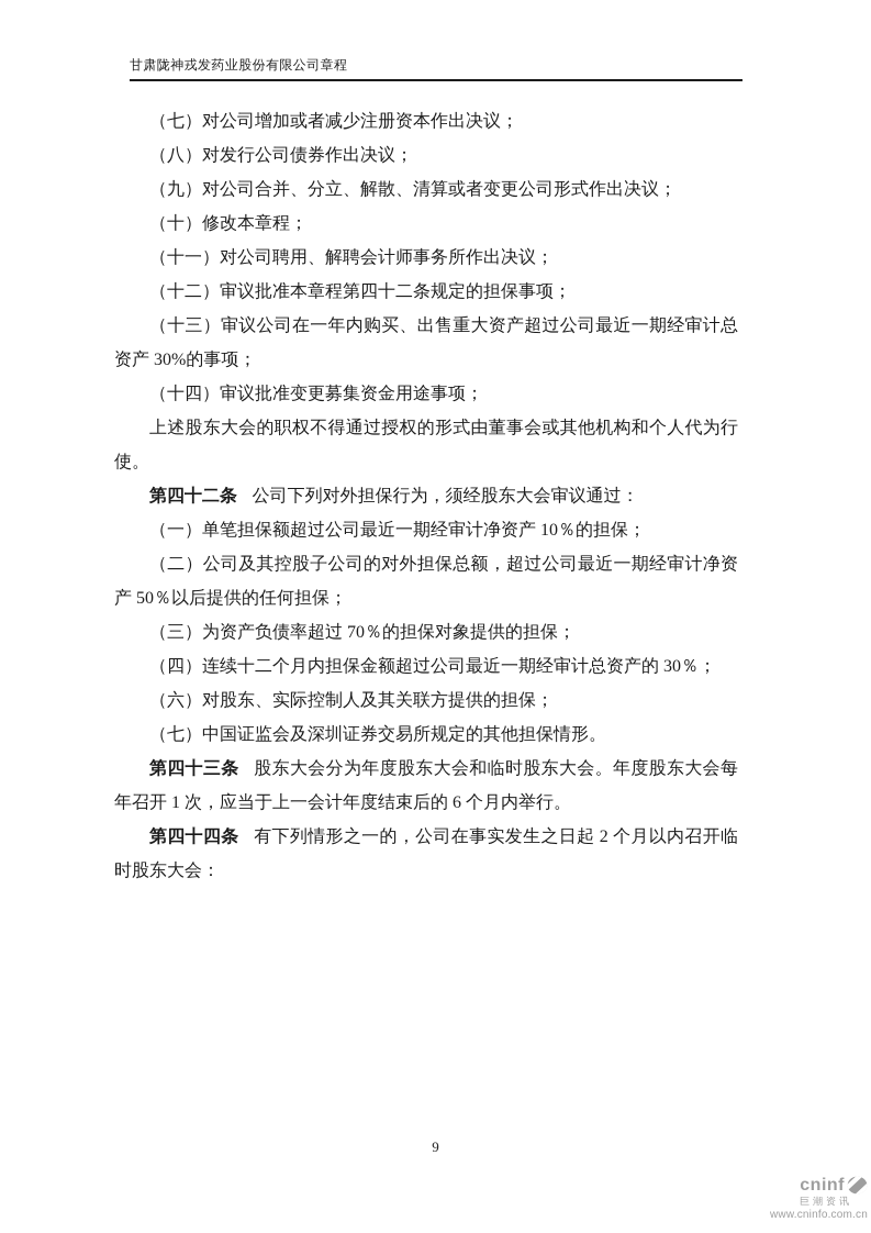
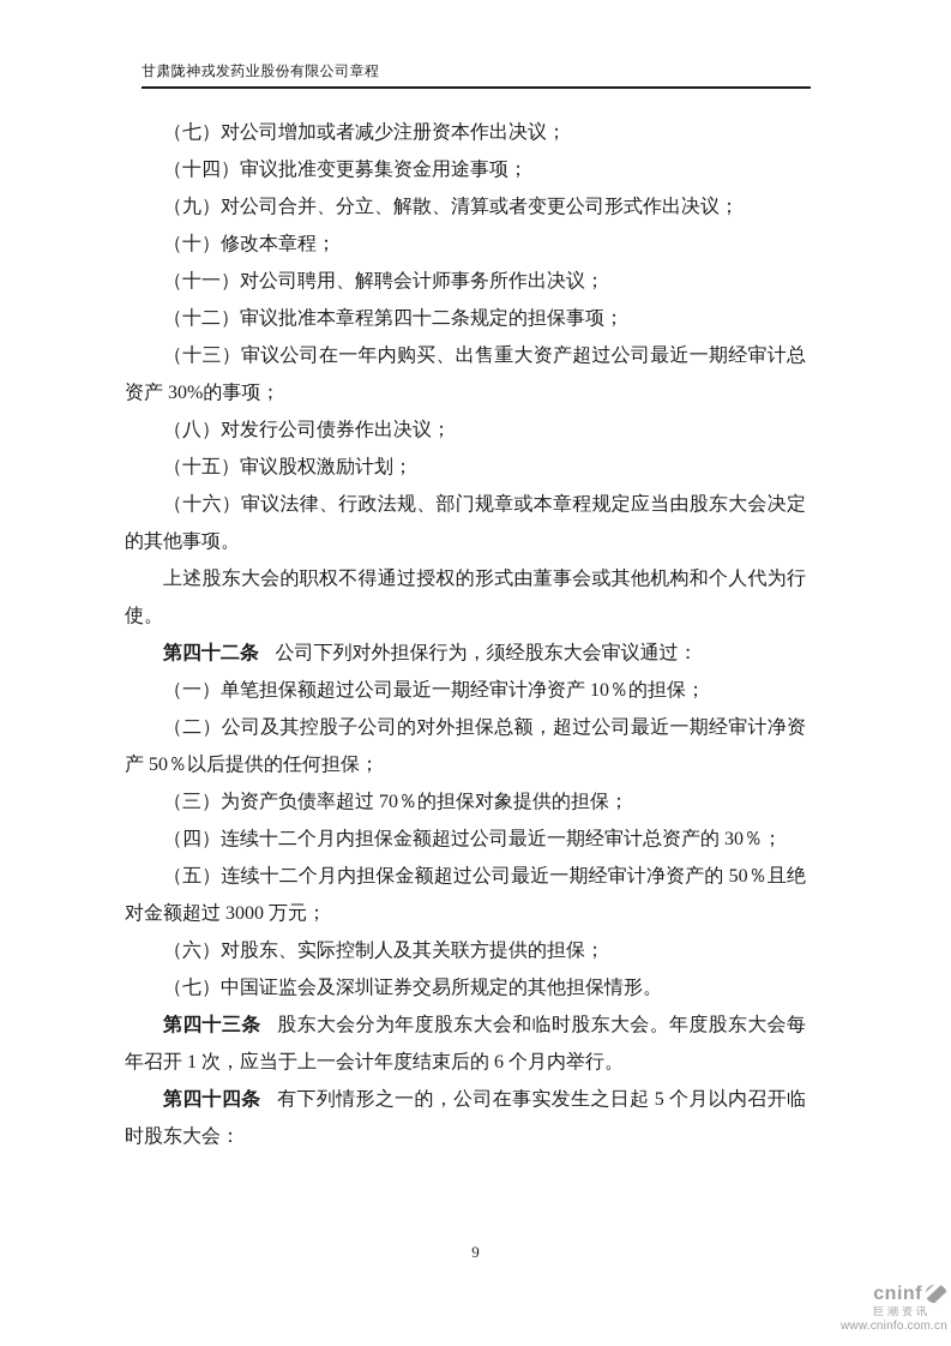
  甘肃陇神戎发药业股份有限公司章程
  （七）对公司增加或者减少注册资本作出决议；
- （八）对发行公司债券作出决议；
+ （十四）审议批准变更募集资金用途事项；
  （九）对公司合并、分立、解散、清算或者变更公司形式作出决议；
  （十）修改本章程；
  （十一）对公司聘用、解聘会计师事务所作出决议；
  （十二）审议批准本章程第四十二条规定的担保事项；
  （十三）审议公司在一年内购买、出售重大资产超过公司最近一期经审计总资产 30%的事项；
- （十四）审议批准变更募集资金用途事项；
+ （八）对发行公司债券作出决议；
+ （十五）审议股权激励计划；
+ （十六）审议法律、行政法规、部门规章或本章程规定应当由股东大会决定的其他事项。
  上述股东大会的职权不得通过授权的形式由董事会或其他机构和个人代为行使。
  第四十二条 公司下列对外担保行为，须经股东大会审议通过：
  （一）单笔担保额超过公司最近一期经审计净资产 10％的担保；
  （二）公司及其控股子公司的对外担保总额，超过公司最近一期经审计净资产 50％以后提供的任何担保；
  （三）为资产负债率超过 70％的担保对象提供的担保；
  （四）连续十二个月内担保金额超过公司最近一期经审计总资产的 30％；
+ （五）连续十二个月内担保金额超过公司最近一期经审计净资产的 50％且绝对金额超过 3000 万元；
  （六）对股东、实际控制人及其关联方提供的担保；
  （七）中国证监会及深圳证券交易所规定的其他担保情形。
  第四十三条 股东大会分为年度股东大会和临时股东大会。年度股东大会每年召开 1 次，应当于上一会计年度结束后的 6 个月内举行。
- 第四十四条 有下列情形之一的，公司在事实发生之日起 2 个月以内召开临时股东大会：
+ 第四十四条 有下列情形之一的，公司在事实发生之日起 5 个月以内召开临时股东大会：
  9
  cninf
  巨潮资讯
  www.cninfo.com.cn
